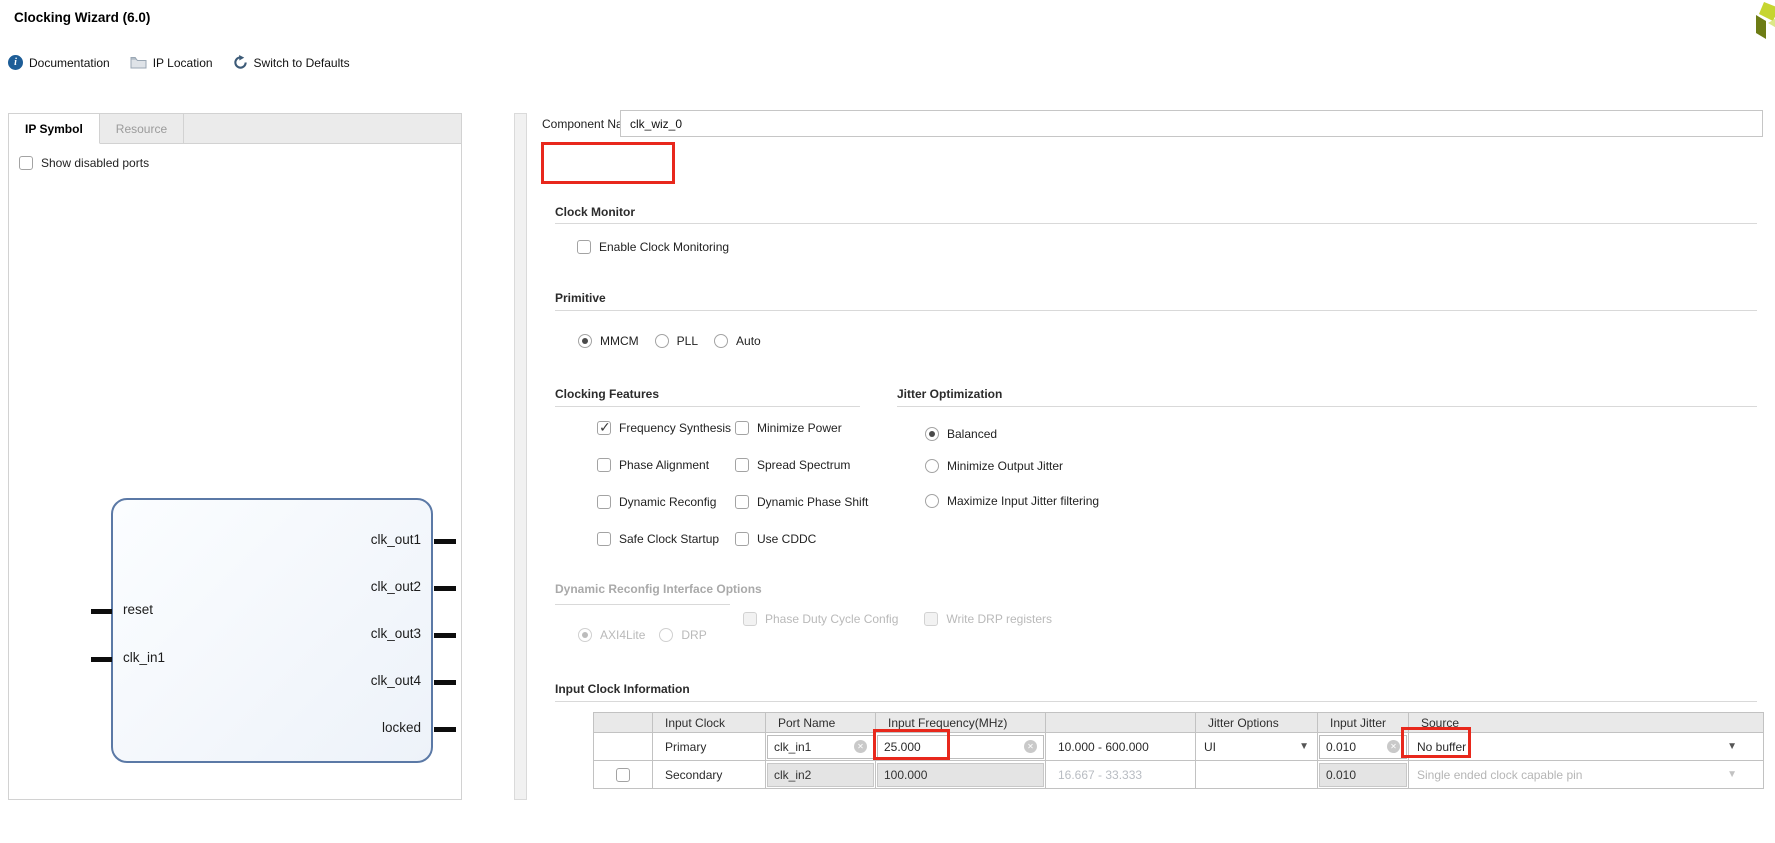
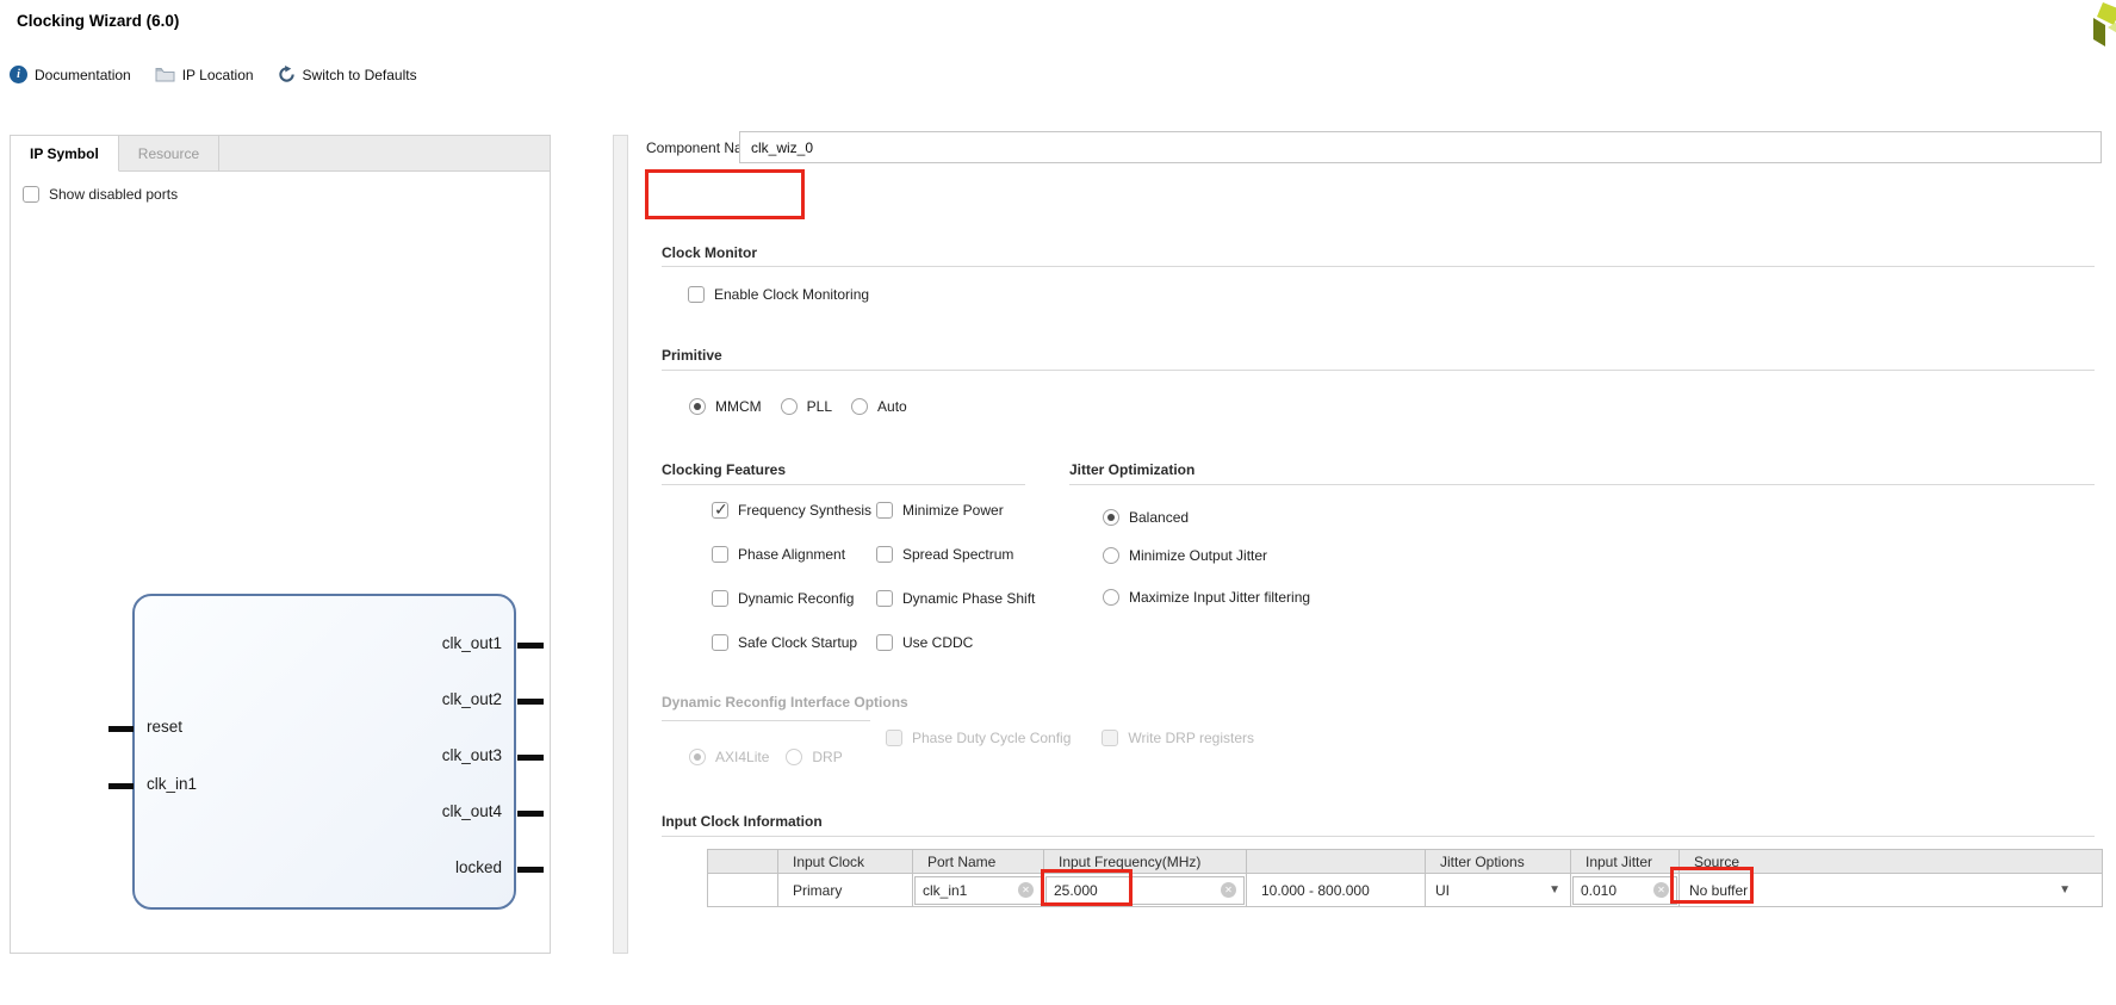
  Clocking Wizard (6.0)
  i
  Documentation
  IP Location
  Switch to Defaults
  IP Symbol
  Resource
  Show disabled ports
  reset
  clk_in1
  clk_out1
  clk_out2
  clk_out3
  clk_out4
  locked
  Component N
  clk_wiz_0
  Clock Monitor
  Enable Clock Monitoring
  Primitive
  MMCM
  PLL
  Auto
  Clocking Features
  Frequency Synthesis
  Minimize Power
  Phase Alignment
  Spread Spectrum
  Dynamic Reconfig
  Dynamic Phase Shift
  Safe Clock Startup
  Use CDDC
  Jitter Optimization
  Balanced
  Minimize Output Jitter
  Maximize Input Jitter filtering
  Dynamic Reconfig Interface Options
  Phase Duty Cycle Config
  Write DRP registers
  AXI4Lite
  DRP
  Input Clock Information
  	Input Clock	Port Name	Input Frequency(MHz)		Jitter Options	Input Jitter	Source
- 	Primary	clk_in1	25.000	10.000 - 600.000	UI ▼	0.010	No buffer ▼
+ 	Primary	clk_in1	25.000	10.000 - 800.000	UI ▼	0.010	No buffer ▼
- 	Secondary	clk_in2	100.000	16.667 - 33.333		0.010	Single ended clock capable pin ▼
